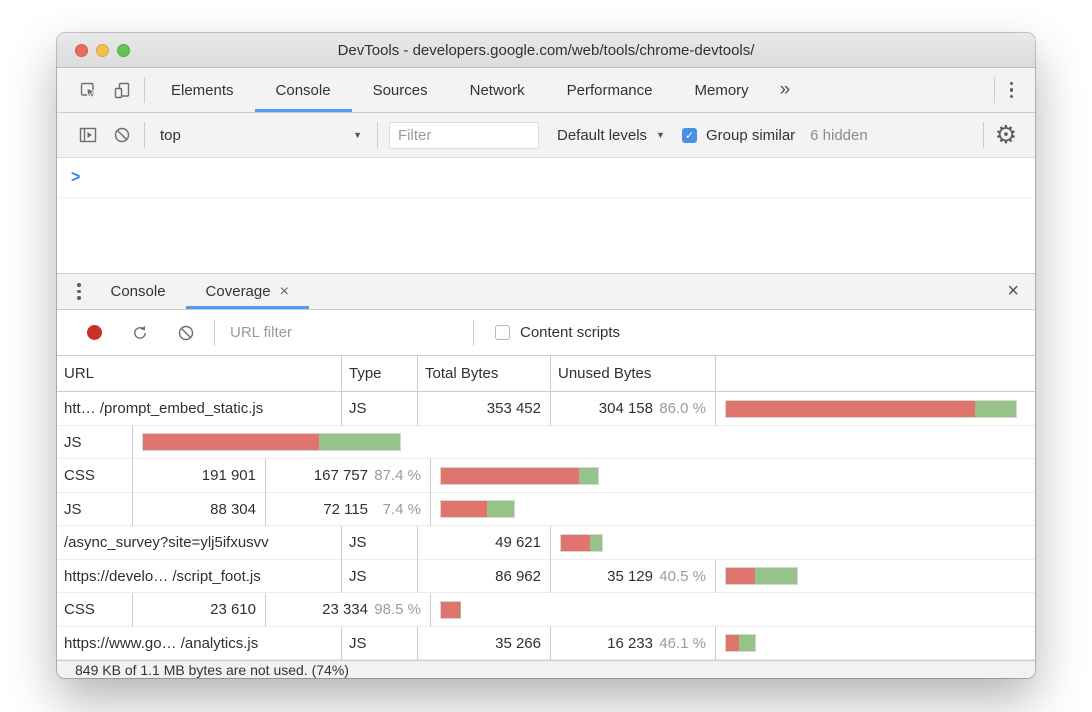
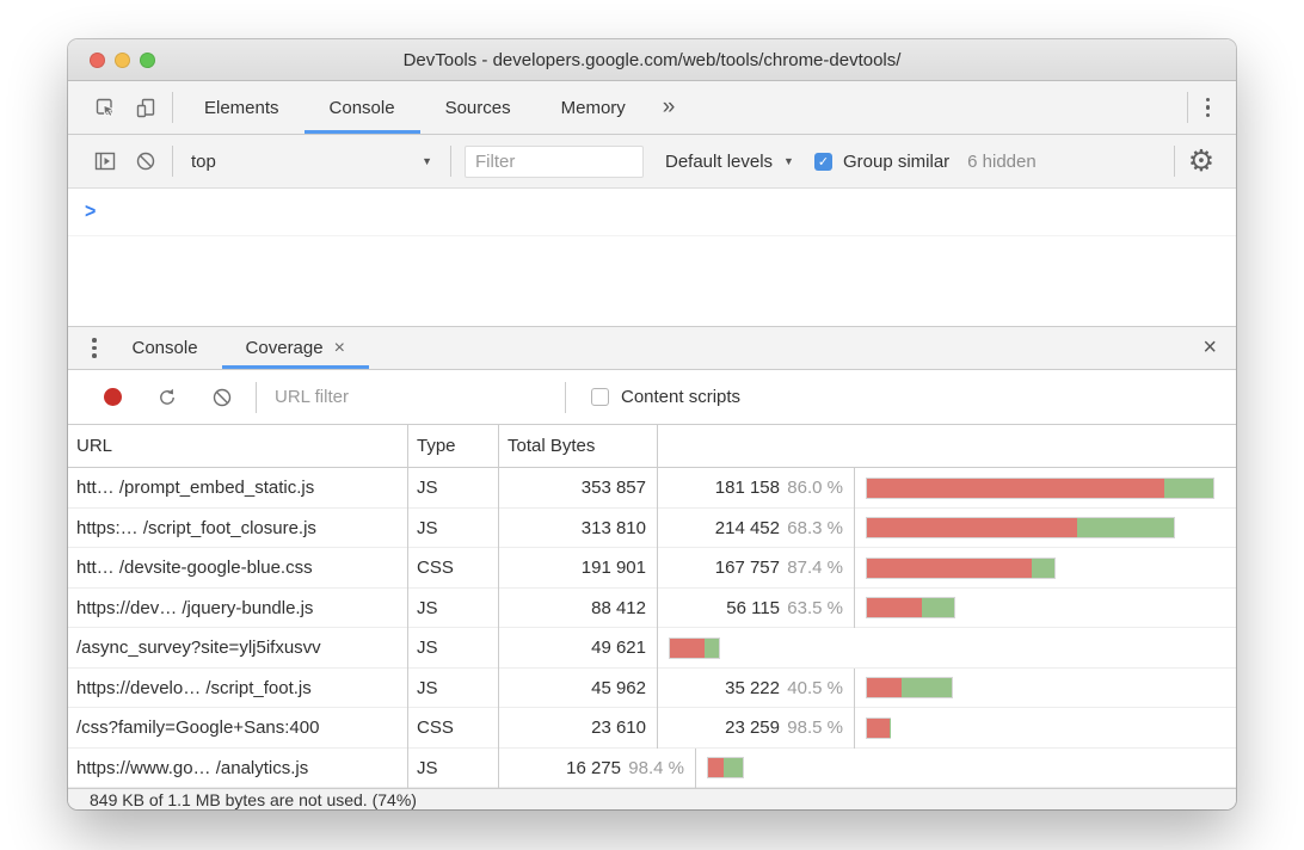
  DevTools - developers.google.com/web/tools/chrome-devtools/
  Elements
  Console
  Sources
- Network
- Performance
  Memory
  »
  top
  ▼
  Filter
  Default levels
  ▼
  ✓
  Group similar
  6 hidden
  ⚙
  >
  Console
  Coverage
  ×
  ×
  URL filter
  Content scripts
  URL
  Type
  Total Bytes
- Unused Bytes
  htt… /prompt_embed_static.js
  JS
- 353 452
+ 353 857
- 304 158
+ 181 158
  86.0 %
+ https:… /script_foot_closure.js
  JS
+ 313 810
+ 214 452
+ 68.3 %
+ htt… /devsite-google-blue.css
  CSS
  191 901
  167 757
  87.4 %
+ https://dev… /jquery-bundle.js
  JS
- 88 304
+ 88 412
- 72 115
+ 56 115
- 7.4 %
+ 63.5 %
  /async_survey?site=ylj5ifxusvv
  JS
  49 621
  https://develo… /script_foot.js
  JS
- 86 962
+ 45 962
- 35 129
+ 35 222
  40.5 %
+ /css?family=Google+Sans:400
  CSS
  23 610
- 23 334
+ 23 259
  98.5 %
  https://www.go… /analytics.js
  JS
- 35 266
- 16 233
+ 16 275
- 46.1 %
+ 98.4 %
  849 KB of 1.1 MB bytes are not used. (74%)
